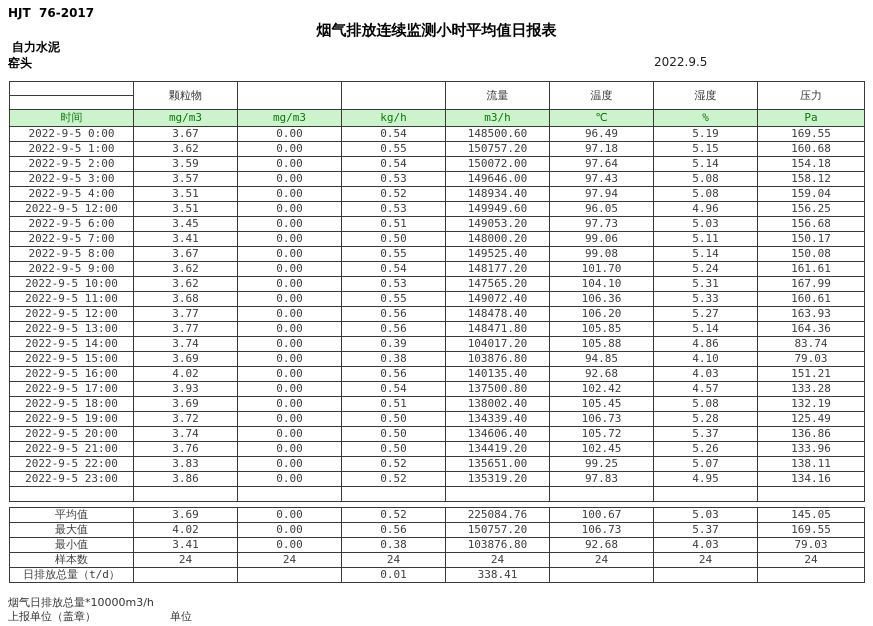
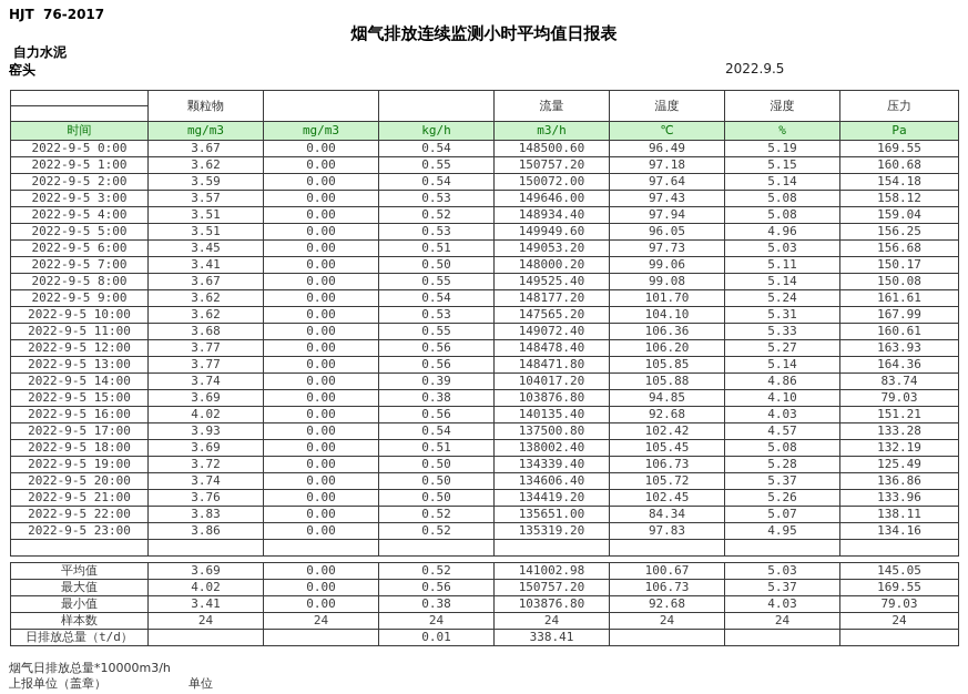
  HJT 76-2017
  烟气排放连续监测小时平均值日报表
  自力水泥
  窑头
  2022.9.5
  	颗粒物			流量	温度	湿度	压力
  时间	mg/m3	mg/m3	kg/h	m3/h	℃	%	Pa
  2022-9-5 0:00	3.67	0.00	0.54	148500.60	96.49	5.19	169.55
  2022-9-5 1:00	3.62	0.00	0.55	150757.20	97.18	5.15	160.68
  2022-9-5 2:00	3.59	0.00	0.54	150072.00	97.64	5.14	154.18
  2022-9-5 3:00	3.57	0.00	0.53	149646.00	97.43	5.08	158.12
  2022-9-5 4:00	3.51	0.00	0.52	148934.40	97.94	5.08	159.04
- 2022-9-5 12:00	3.51	0.00	0.53	149949.60	96.05	4.96	156.25
+ 2022-9-5 5:00	3.51	0.00	0.53	149949.60	96.05	4.96	156.25
  2022-9-5 6:00	3.45	0.00	0.51	149053.20	97.73	5.03	156.68
  2022-9-5 7:00	3.41	0.00	0.50	148000.20	99.06	5.11	150.17
  2022-9-5 8:00	3.67	0.00	0.55	149525.40	99.08	5.14	150.08
  2022-9-5 9:00	3.62	0.00	0.54	148177.20	101.70	5.24	161.61
  2022-9-5 10:00	3.62	0.00	0.53	147565.20	104.10	5.31	167.99
  2022-9-5 11:00	3.68	0.00	0.55	149072.40	106.36	5.33	160.61
  2022-9-5 12:00	3.77	0.00	0.56	148478.40	106.20	5.27	163.93
  2022-9-5 13:00	3.77	0.00	0.56	148471.80	105.85	5.14	164.36
  2022-9-5 14:00	3.74	0.00	0.39	104017.20	105.88	4.86	83.74
  2022-9-5 15:00	3.69	0.00	0.38	103876.80	94.85	4.10	79.03
  2022-9-5 16:00	4.02	0.00	0.56	140135.40	92.68	4.03	151.21
  2022-9-5 17:00	3.93	0.00	0.54	137500.80	102.42	4.57	133.28
  2022-9-5 18:00	3.69	0.00	0.51	138002.40	105.45	5.08	132.19
  2022-9-5 19:00	3.72	0.00	0.50	134339.40	106.73	5.28	125.49
  2022-9-5 20:00	3.74	0.00	0.50	134606.40	105.72	5.37	136.86
  2022-9-5 21:00	3.76	0.00	0.50	134419.20	102.45	5.26	133.96
- 2022-9-5 22:00	3.83	0.00	0.52	135651.00	99.25	5.07	138.11
+ 2022-9-5 22:00	3.83	0.00	0.52	135651.00	84.34	5.07	138.11
  2022-9-5 23:00	3.86	0.00	0.52	135319.20	97.83	4.95	134.16
- 平均值	3.69	0.00	0.52	225084.76	100.67	5.03	145.05
+ 平均值	3.69	0.00	0.52	141002.98	100.67	5.03	145.05
  最大值	4.02	0.00	0.56	150757.20	106.73	5.37	169.55
  最小值	3.41	0.00	0.38	103876.80	92.68	4.03	79.03
  样本数	24	24	24	24	24	24	24
  日排放总量（t/d）			0.01	338.41
  烟气日排放总量*10000m3/h
  上报单位（盖章）
  单位
